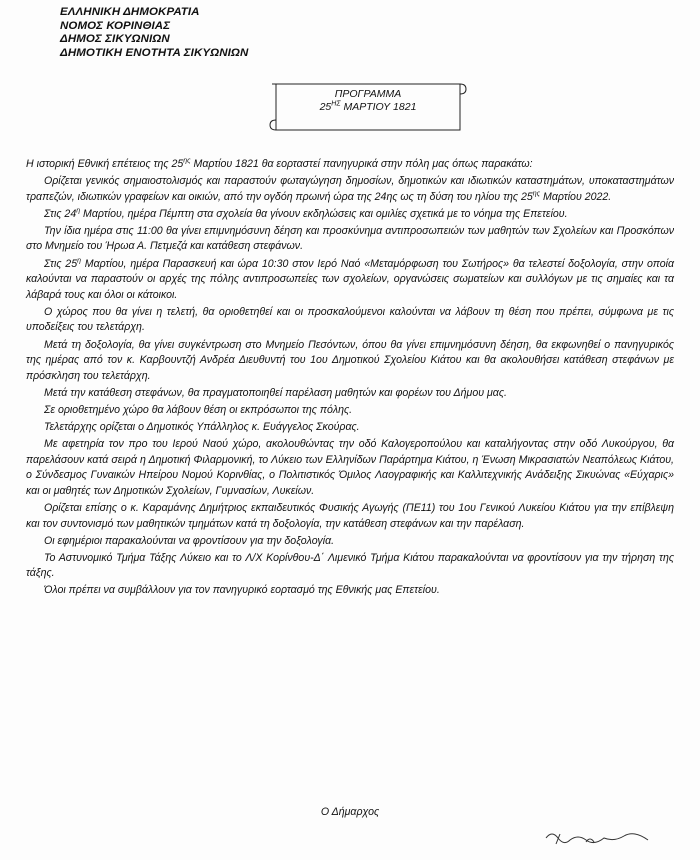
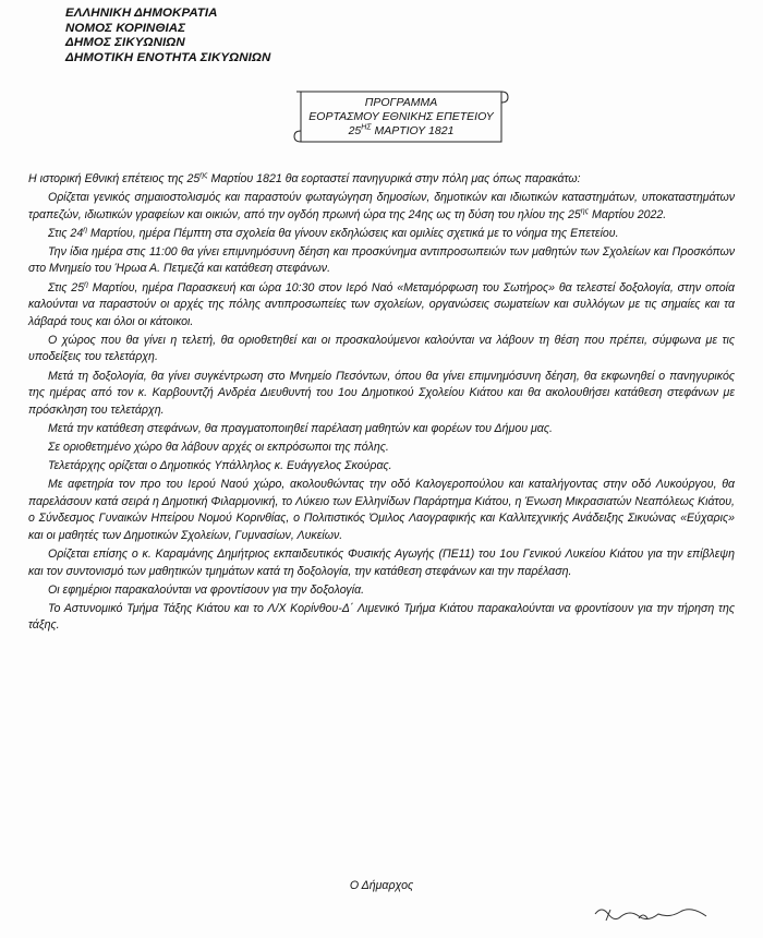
  ΕΛΛΗΝΙΚΗ ΔΗΜΟΚΡΑΤΙΑ
  ΝΟΜΟΣ ΚΟΡΙΝΘΙΑΣ
  ΔΗΜΟΣ ΣΙΚΥΩΝΙΩΝ
  ΔΗΜΟΤΙΚΗ ΕΝΟΤΗΤΑ ΣΙΚΥΩΝΙΩΝ
  ΠΡΟΓΡΑΜΜΑ
+ ΕΟΡΤΑΣΜΟΥ ΕΘΝΙΚΗΣ ΕΠΕΤΕΙΟΥ
  25 ΜΑΡΤΙΟΥ 1821
  Η ιστορική Εθνική επέτειος της 25 Μαρτίου 1821 θα εορταστεί πανηγυρικά στην πόλη μας όπως παρακάτω:
  Ορίζεται γενικός σημαιοστολισμός και παραστούν φωταγώγηση δημοσίων, δημοτικών και ιδιωτικών καταστημάτων, υποκαταστημάτων τραπεζών, ιδιωτικών γραφείων και οικιών, από την ογδόη πρωινή ώρα της 24ης ως τη δύση του ηλίου της 25 Μαρτίου 2022.
  Στις 24 Μαρτίου, ημέρα Πέμπτη στα σχολεία θα γίνουν εκδηλώσεις και ομιλίες σχετικά με το νόημα της Επετείου.
  Την ίδια ημέρα στις 11:00 θα γίνει επιμνημόσυνη δέηση και προσκύνημα αντιπροσωπειών των μαθητών των Σχολείων και Προσκόπων στο Μνημείο του Ήρωα Α. Πετμεζά και κατάθεση στεφάνων.
  Στις 25 Μαρτίου, ημέρα Παρασκευή και ώρα 10:30 στον Ιερό Ναό «Μεταμόρφωση του Σωτήρος» θα τελεστεί δοξολογία, στην οποία καλούνται να παραστούν οι αρχές της πόλης αντιπροσωπείες των σχολείων, οργανώσεις σωματείων και συλλόγων με τις σημαίες και τα λάβαρά τους και όλοι οι κάτοικοι.
  Ο χώρος που θα γίνει η τελετή, θα οριοθετηθεί και οι προσκαλούμενοι καλούνται να λάβουν τη θέση που πρέπει, σύμφωνα με τις υποδείξεις του τελετάρχη.
  Μετά τη δοξολογία, θα γίνει συγκέντρωση στο Μνημείο Πεσόντων, όπου θα γίνει επιμνημόσυνη δέηση, θα εκφωνηθεί ο πανηγυρικός της ημέρας από τον κ. Καρβουντζή Ανδρέα Διευθυντή του 1ου Δημοτικού Σχολείου Κιάτου και θα ακολουθήσει κατάθεση στεφάνων με πρόσκληση του τελετάρχη.
  Μετά την κατάθεση στεφάνων, θα πραγματοποιηθεί παρέλαση μαθητών και φορέων του Δήμου μας.
- Σε οριοθετημένο χώρο θα λάβουν θέση οι εκπρόσωποι της πόλης.
+ Σε οριοθετημένο χώρο θα λάβουν αρχές οι εκπρόσωποι της πόλης.
  Τελετάρχης ορίζεται ο Δημοτικός Υπάλληλος κ. Ευάγγελος Σκούρας.
  Με αφετηρία τον προ του Ιερού Ναού χώρο, ακολουθώντας την οδό Καλογεροπούλου και καταλήγοντας στην οδό Λυκούργου, θα παρελάσουν κατά σειρά η Δημοτική Φιλαρμονική, το Λύκειο των Ελληνίδων Παράρτημα Κιάτου, η Ένωση Μικρασιατών Νεαπόλεως Κιάτου, ο Σύνδεσμος Γυναικών Ηπείρου Νομού Κορινθίας, ο Πολιτιστικός Όμιλος Λαογραφικής και Καλλιτεχνικής Ανάδειξης Σικυώνας «Εύχαρις» και οι μαθητές των Δημοτικών Σχολείων, Γυμνασίων, Λυκείων.
  Ορίζεται επίσης ο κ. Καραμάνης Δημήτριος εκπαιδευτικός Φυσικής Αγωγής (ΠΕ11) του 1ου Γενικού Λυκείου Κιάτου για την επίβλεψη και τον συντονισμό των μαθητικών τμημάτων κατά τη δοξολογία, την κατάθεση στεφάνων και την παρέλαση.
  Οι εφημέριοι παρακαλούνται να φροντίσουν για την δοξολογία.
- Το Αστυνομικό Τμήμα Τάξης Λύκειο και το Λ/Χ Κορίνθου-Δ΄ Λιμενικό Τμήμα Κιάτου παρακαλούνται να φροντίσουν για την τήρηση της τάξης.
+ Το Αστυνομικό Τμήμα Τάξης Κιάτου και το Λ/Χ Κορίνθου-Δ΄ Λιμενικό Τμήμα Κιάτου παρακαλούνται να φροντίσουν για την τήρηση της τάξης.
- Όλοι πρέπει να συμβάλλουν για τον πανηγυρικό εορτασμό της Εθνικής μας Επετείου.
  Ο Δήμαρχος
